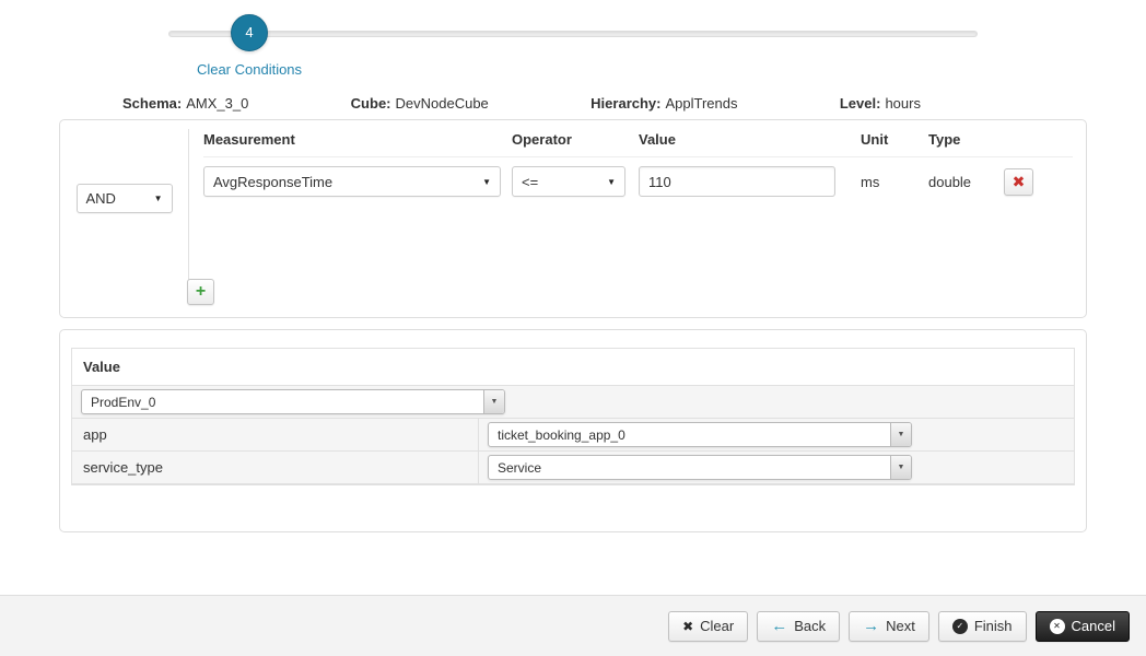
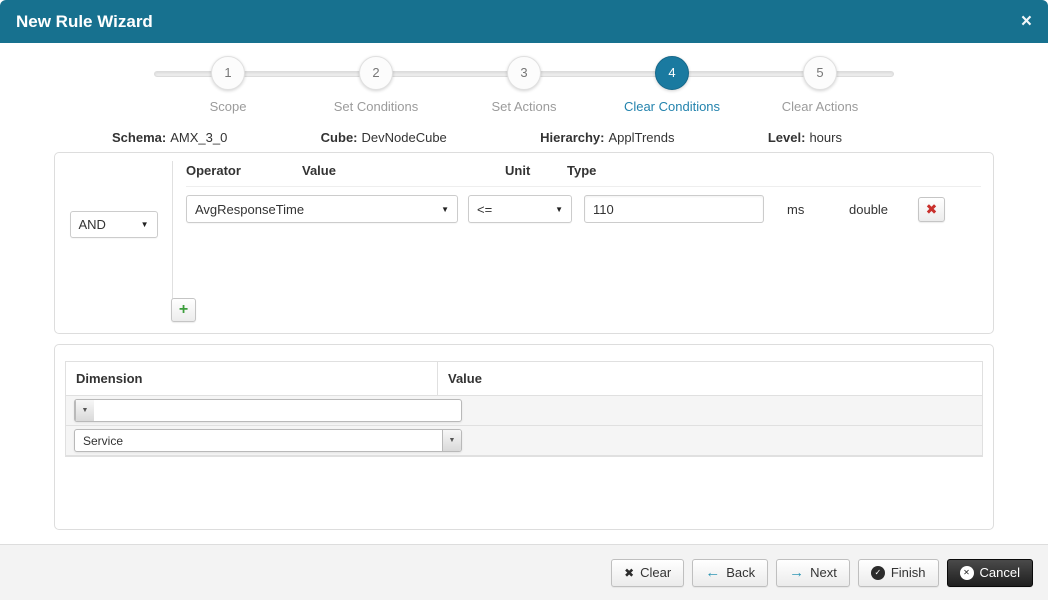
+ New Rule Wizard
+ ×
+ 1
+ Scope
+ 2
+ Set Conditions
+ 3
+ Set Actions
  4
  Clear Conditions
+ 5
+ Clear Actions
  Schema: AMX_3_0
  Cube: DevNodeCube
  Hierarchy: ApplTrends
  Level: hours
  AND
  ▼
- Measurement
  Operator
  Value
  Unit
  Type
  AvgResponseTime
  ▼
  <=
  ▼
  110
  ms
  double
  ✖
  +
+ Dimension
  Value
- ProdEnv_0
- app
- ticket_booking_app_0
- service_type
  Service
  ✖
  Clear
  ←
  Back
  →
  Next
  ✓
  Finish
  ✕
  Cancel
